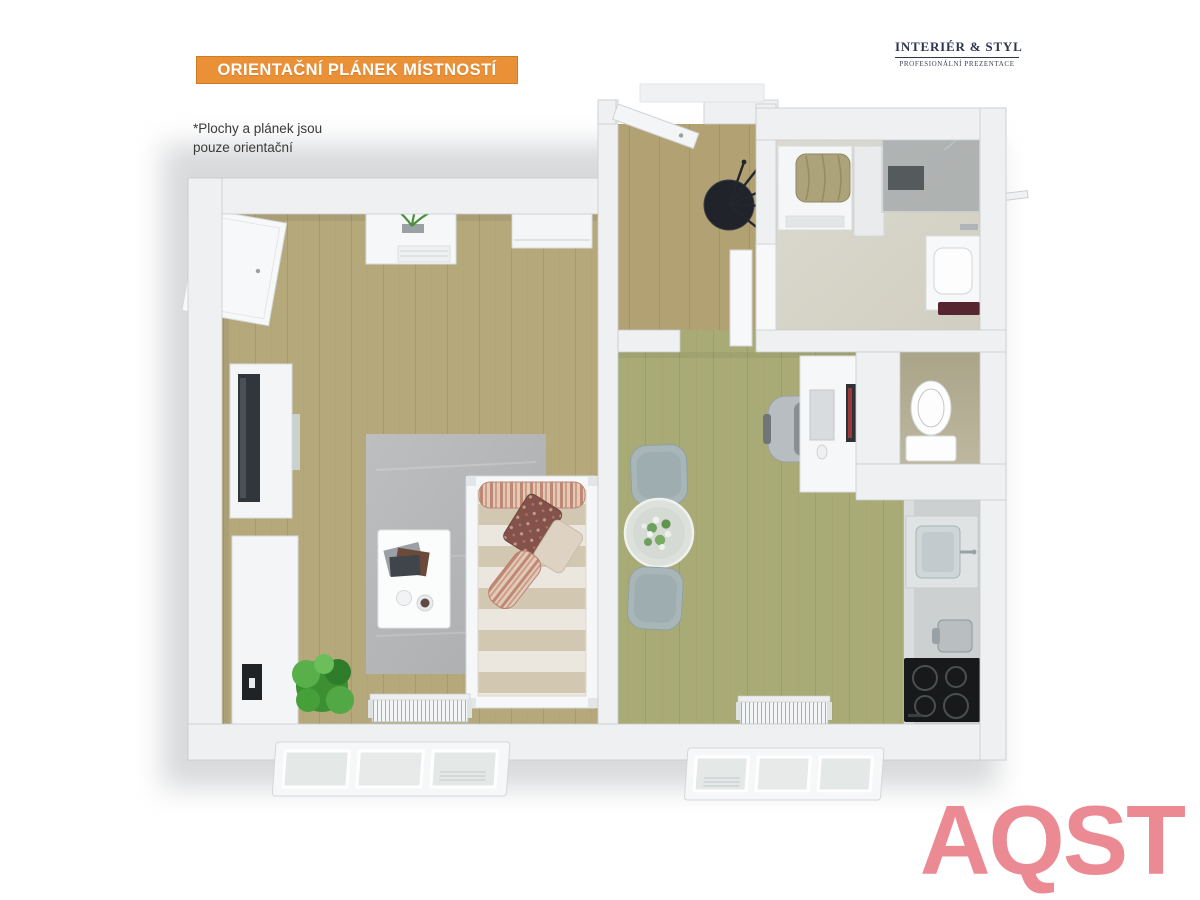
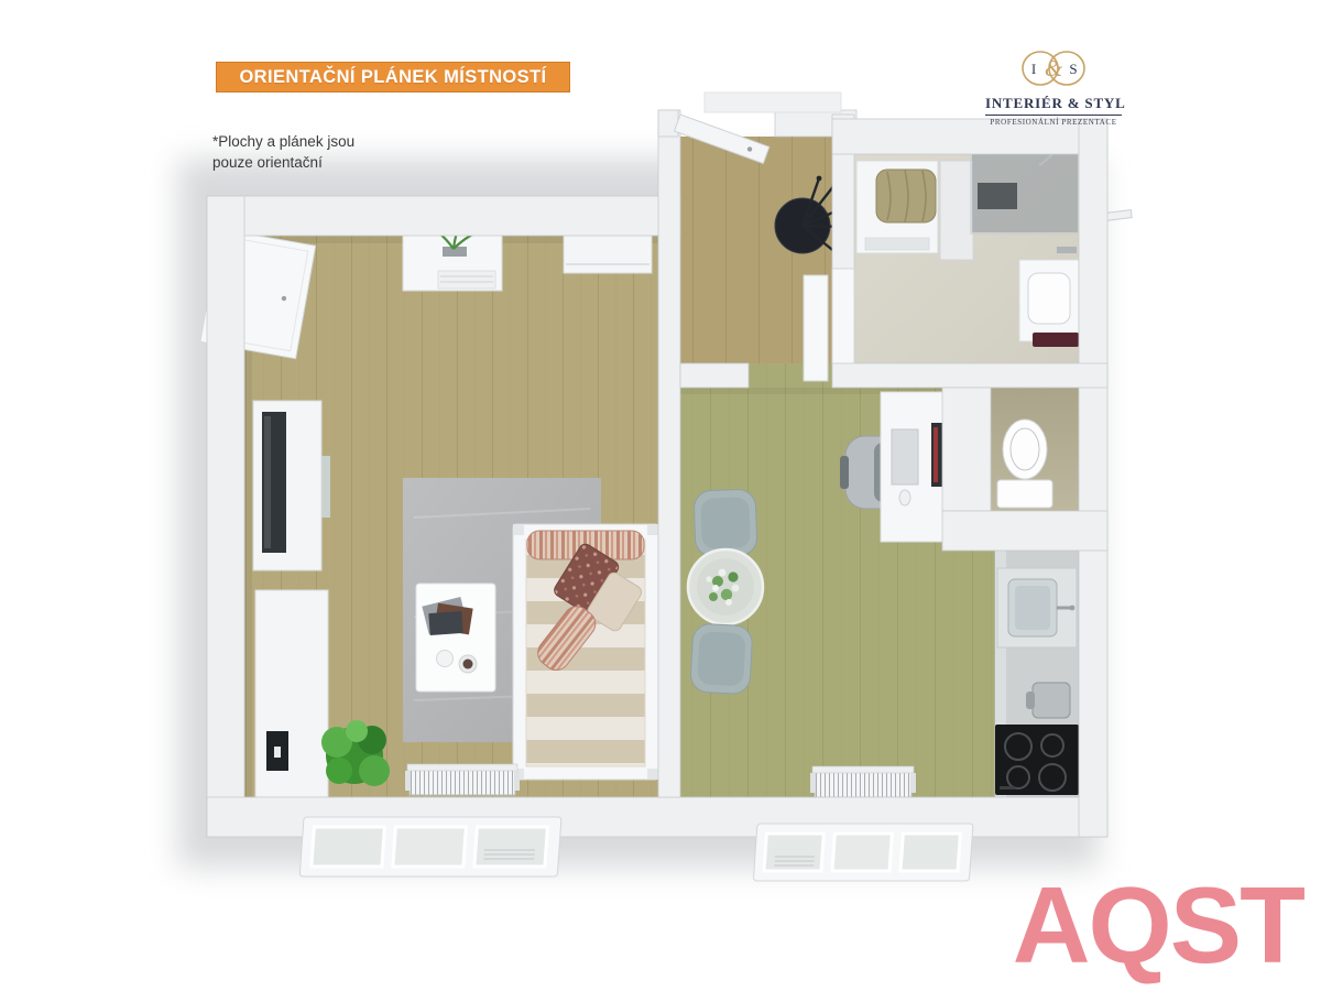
  ORIENTAČNÍ PLÁNEK MÍSTNOSTÍ
  *Plochy a plánek jsou
  pouze orientační
+ I
+ &
+ S
  INTERIÉR & STYL
  PROFESIONÁLNÍ PREZENTACE
  AQST
